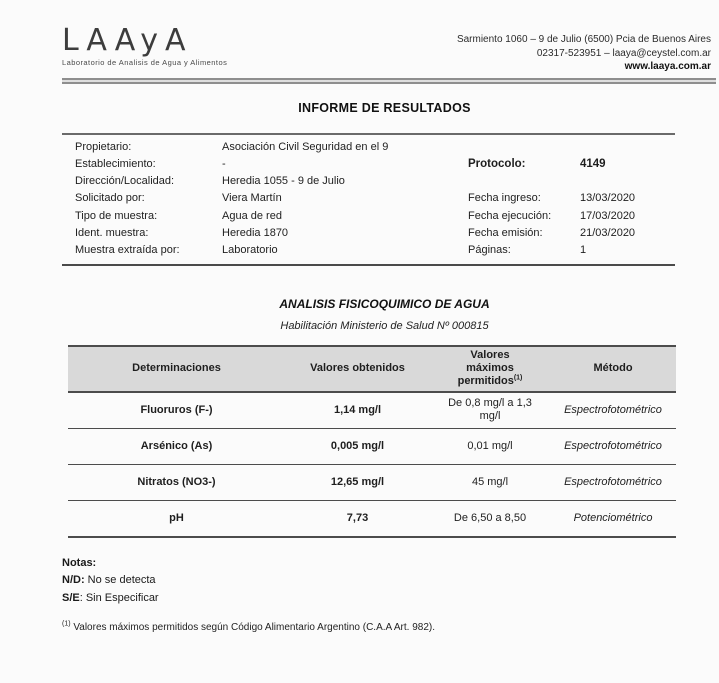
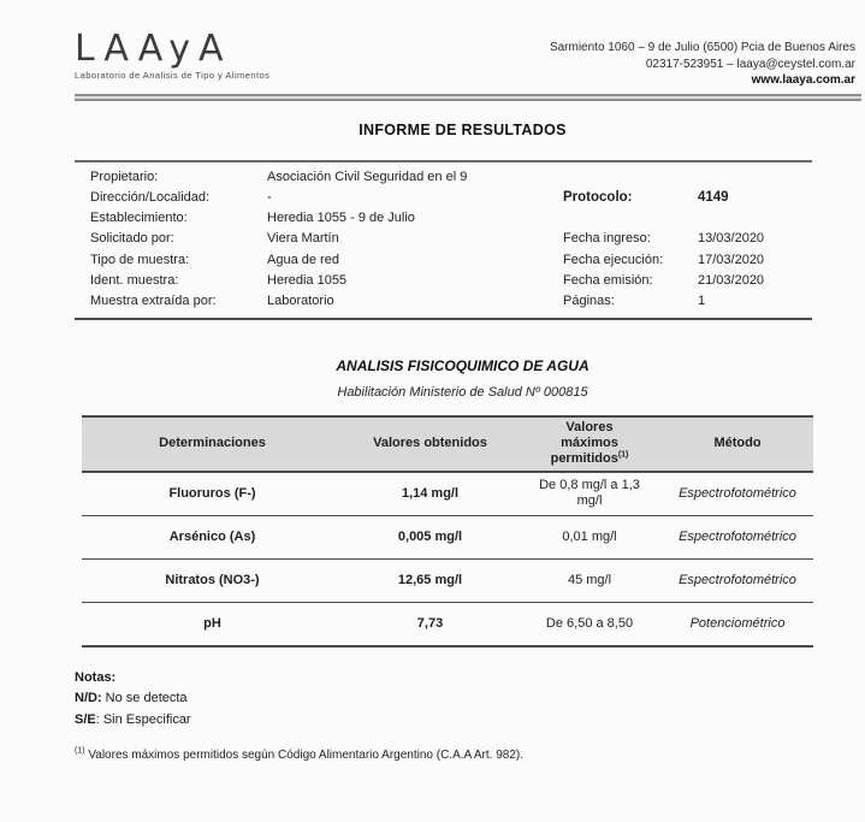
  LAAyA
- Laboratorio de Analisis de Agua y Alimentos
+ Laboratorio de Analisis de Tipo y Alimentos
  Sarmiento 1060 – 9 de Julio (6500) Pcia de Buenos Aires
  02317-523951 – laaya@ceystel.com.ar
  www.laaya.com.ar
  INFORME DE RESULTADOS
  Propietario:
  Asociación Civil Seguridad en el 9
- Establecimiento:
+ Dirección/Localidad:
  -
  Protocolo:
  4149
- Dirección/Localidad:
+ Establecimiento:
  Heredia 1055 - 9 de Julio
  Solicitado por:
  Viera Martín
  Fecha ingreso:
  13/03/2020
  Tipo de muestra:
  Agua de red
  Fecha ejecución:
  17/03/2020
  Ident. muestra:
- Heredia 1870
+ Heredia 1055
  Fecha emisión:
  21/03/2020
  Muestra extraída por:
  Laboratorio
  Páginas:
  1
  ANALISIS FISICOQUIMICO DE AGUA
  Habilitación Ministerio de Salud Nº 000815
  Determinaciones
  Valores obtenidos
  Valores máximos permitidos
  Método
  Fluoruros (F-)
  1,14 mg/l
  De 0,8 mg/l a 1,3 mg/l
  Espectrofotométrico
  Arsénico (As)
  0,005 mg/l
  0,01 mg/l
  Espectrofotométrico
  Nitratos (NO3-)
  12,65 mg/l
  45 mg/l
  Espectrofotométrico
  pH
  7,73
  De 6,50 a 8,50
  Potenciométrico
  Notas:
  N/D: No se detecta
  S/E: Sin Especificar
  Valores máximos permitidos según Código Alimentario Argentino (C.A.A Art. 982).
